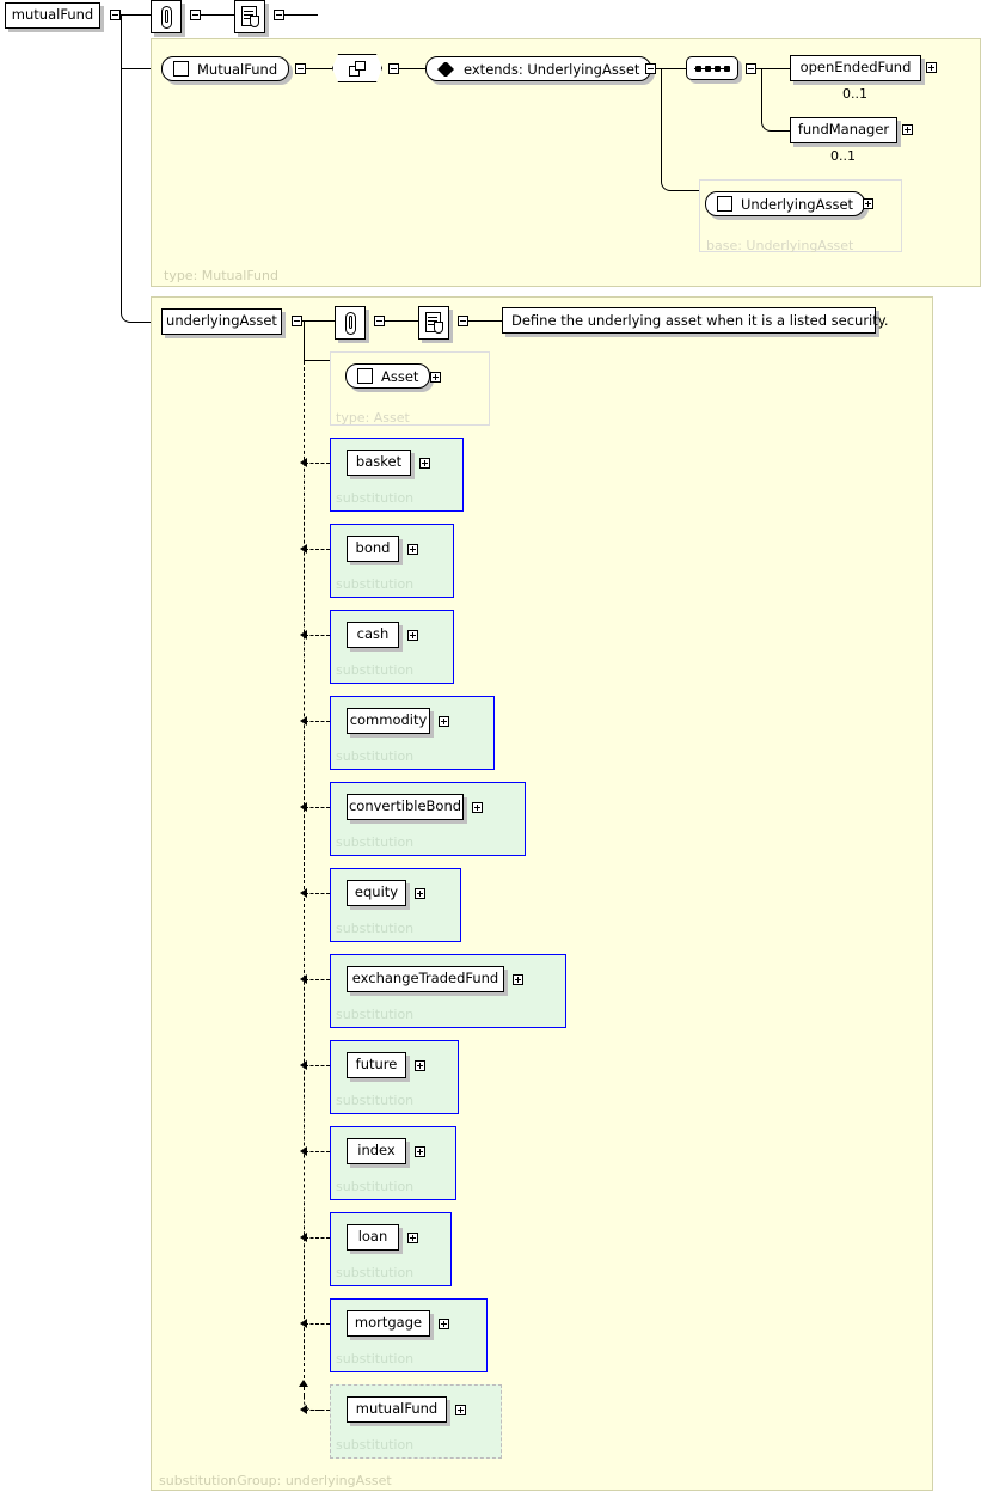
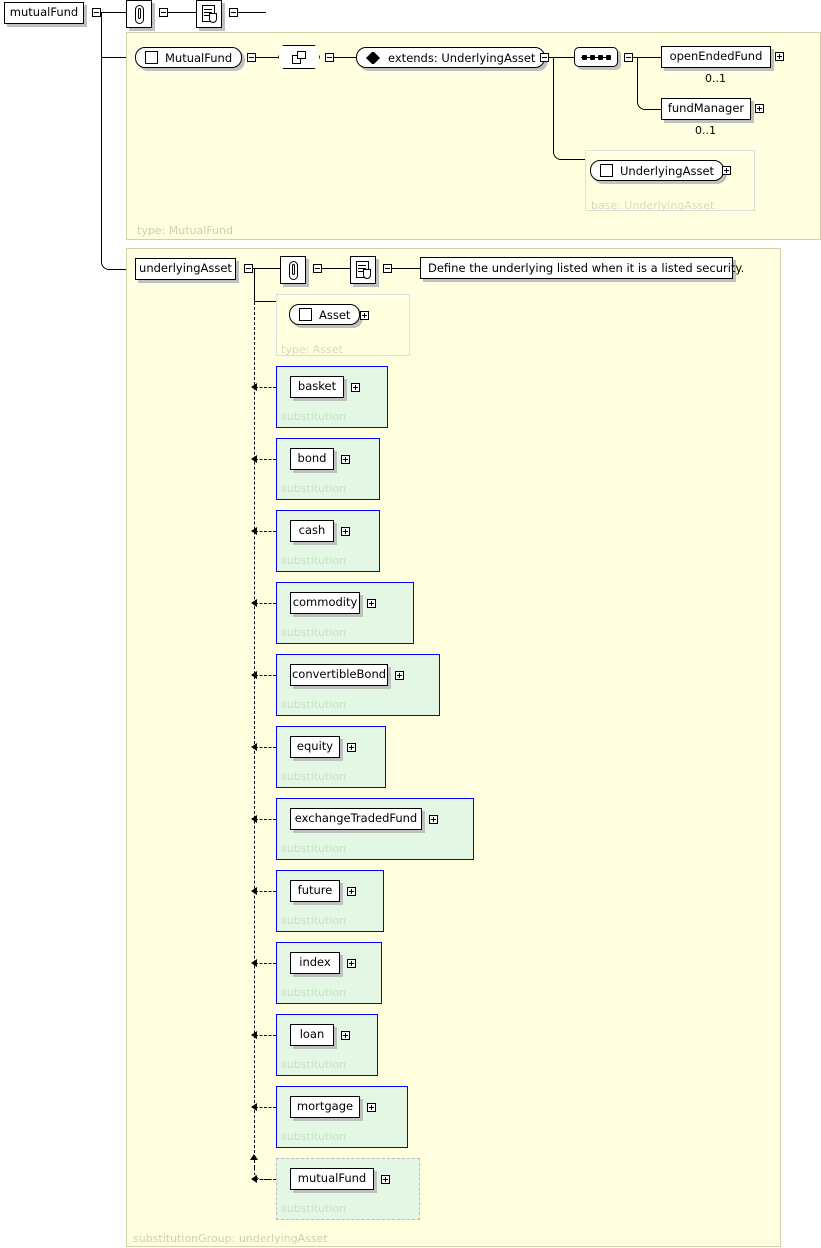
  mutualFund
  type: MutualFund
  MutualFund
  extends: UnderlyingAsset
  openEndedFund
  0..1
  fundManager
  0..1
  base: UnderlyingAsset
  UnderlyingAsset
  substitutionGroup: underlyingAsset
  underlyingAsset
- Define the underlying asset when it is a listed security.
+ Define the underlying listed when it is a listed security.
  type: Asset
  Asset
  substitution
  basket
  substitution
  bond
  substitution
  cash
  substitution
  commodity
  substitution
  convertibleBond
  substitution
  equity
  substitution
  exchangeTradedFund
  substitution
  future
  substitution
  index
  substitution
  loan
  substitution
  mortgage
  substitution
  mutualFund
